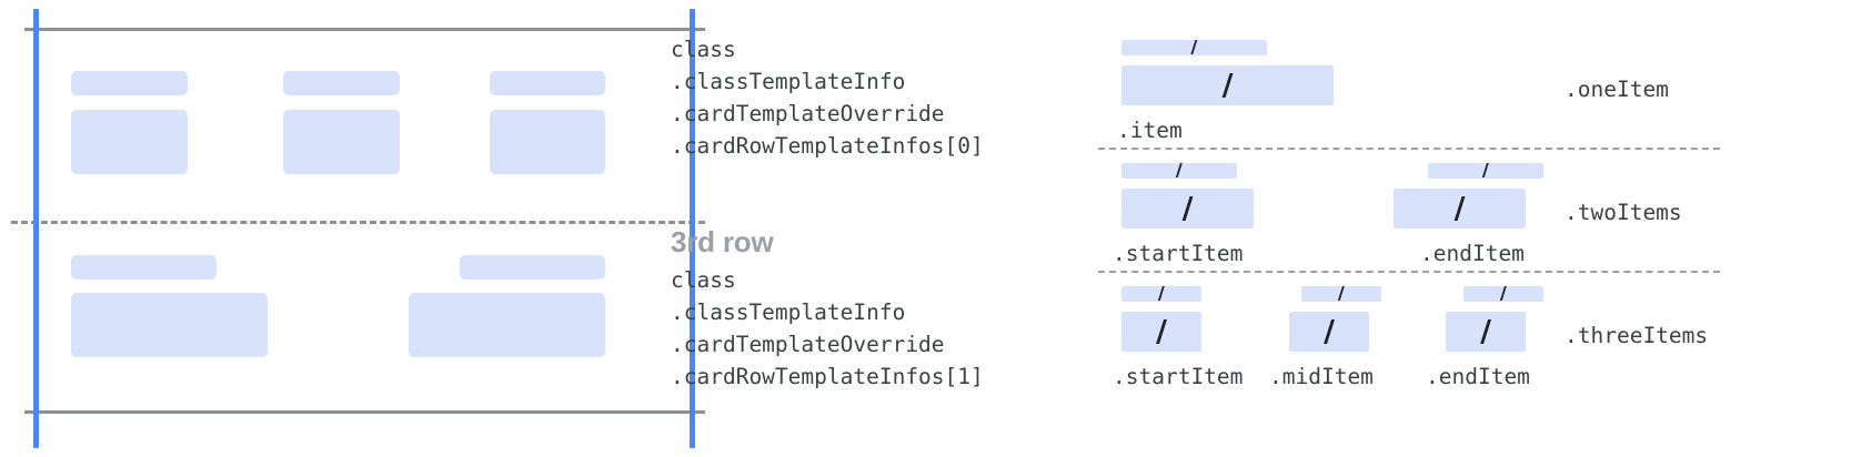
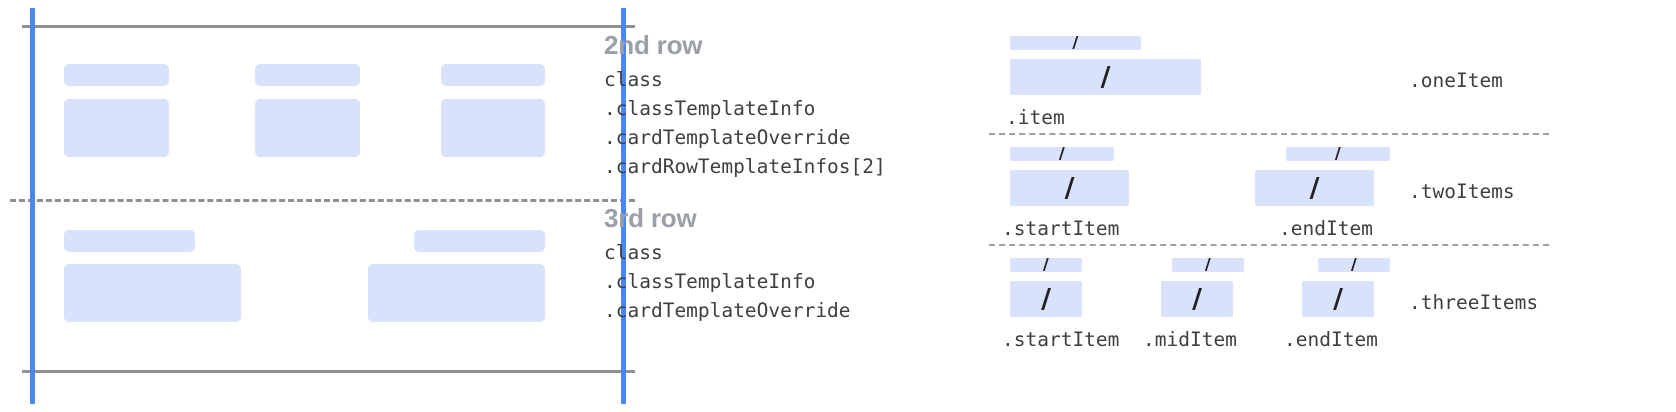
+ 2nd row
  class
  .classTemplateInfo
  .cardTemplateOverride
- .cardRowTemplateInfos[0]
+ .cardRowTemplateInfos[2]
  3rd row
  class
  .classTemplateInfo
  .cardTemplateOverride
- .cardRowTemplateInfos[1]
  /
  /
  .item
  .oneItem
  /
  /
  .startItem
  /
  /
  .endItem
  .twoItems
  /
  /
  .startItem
  /
  /
  .midItem
  /
  /
  .endItem
  .threeItems
